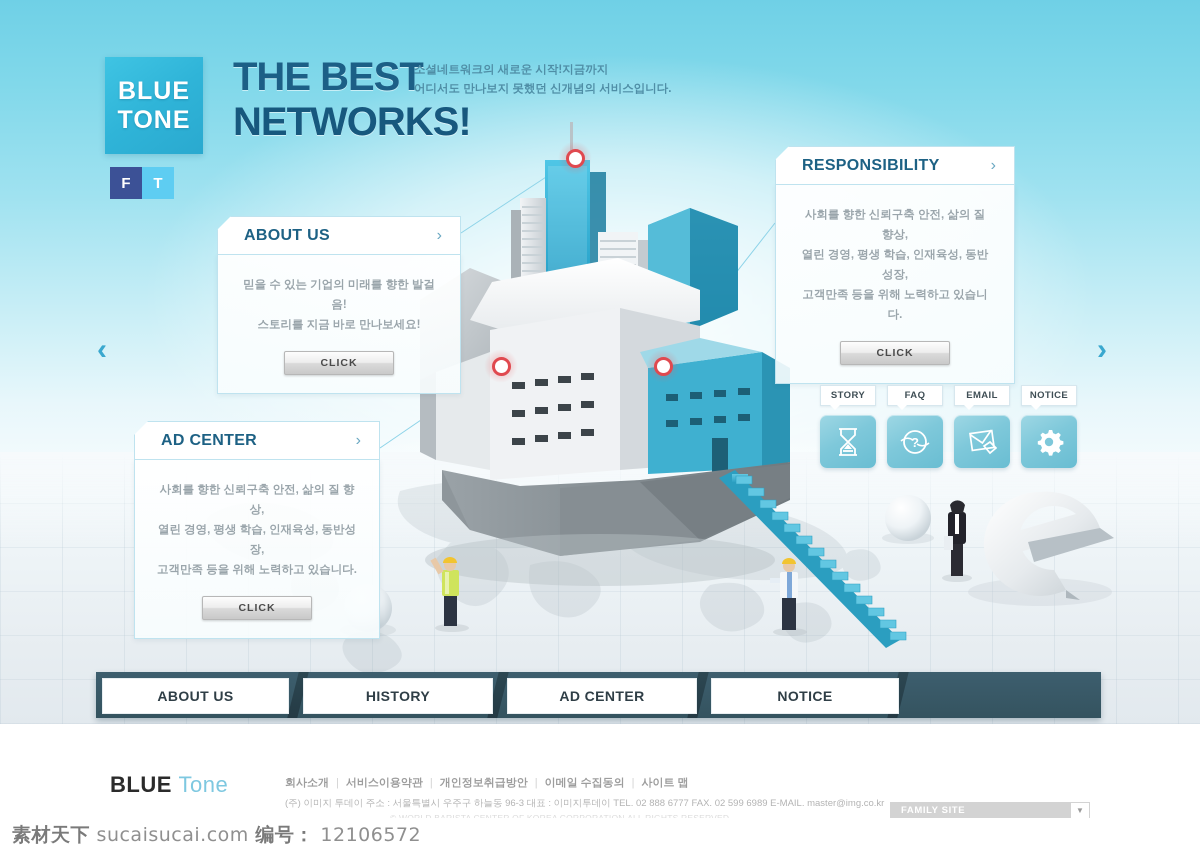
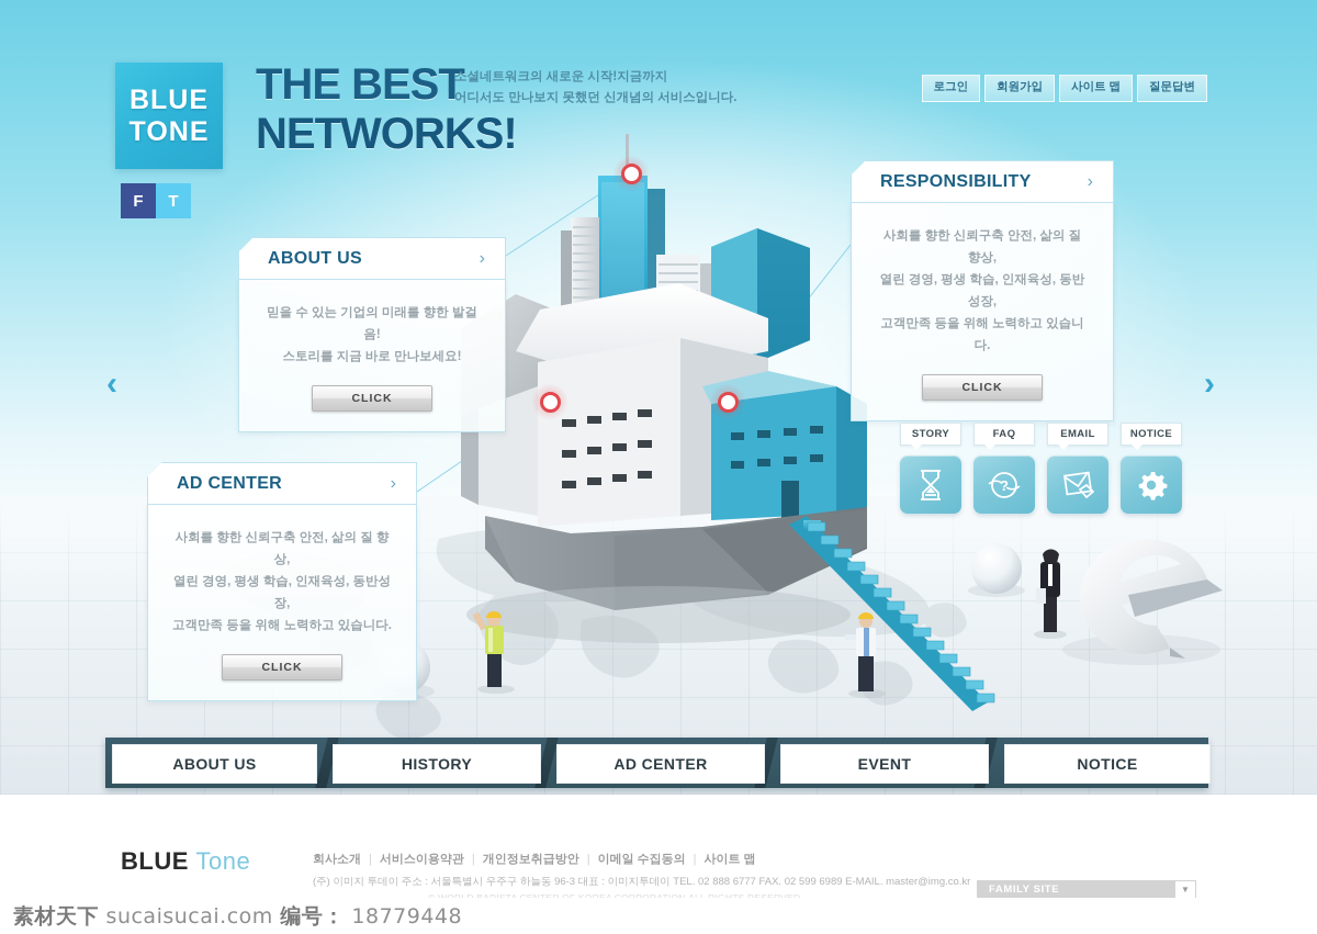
  BLUE
  TONE
  F
  T
  THE BEST
  NETWORKS!
  소셜네트워크의 새로운 시작!지금까지
  어디서도 만나보지 못했던 신개념의 서비스입니다.
+ 로그인
+ 회원가입
+ 사이트 맵
+ 질문답변
  ABOUT US
  ›
  믿을 수 있는 기업의 미래를 향한 발걸음!
  스토리를 지금 바로 만나보세요!
  CLICK
  RESPONSIBILITY
  ›
  사회를 향한 신뢰구축 안전, 삶의 질 향상,
  열린 경영, 평생 학습, 인재육성, 동반성장,
  고객만족 등을 위해 노력하고 있습니다.
  CLICK
  AD CENTER
  ›
  사회를 향한 신뢰구축 안전, 삶의 질 향상,
  열린 경영, 평생 학습, 인재육성, 동반성장,
  고객만족 등을 위해 노력하고 있습니다.
  CLICK
  ‹
  ›
  STORY
  FAQ
  ?
  EMAIL
  NOTICE
  ABOUT US
  HISTORY
  AD CENTER
+ EVENT
  NOTICE
  BLUE Tone
  회사소개 | 서비스이용약관 | 개인정보취급방안 | 이메일 수집동의 사이트 맵
  (주) 이미지 투데이 주소 : 서울특별시 우주구 하늘동 96-3 대표 : 이미지투데이 TEL. 02 888 6777 FAX. 02 599 6989 E-MAIL. master@img.co.kr
  FAMILY SITE
  ▼
- 素材天下 sucaisucai.com 编号： 12106572
+ 素材天下 sucaisucai.com 编号： 18779448
